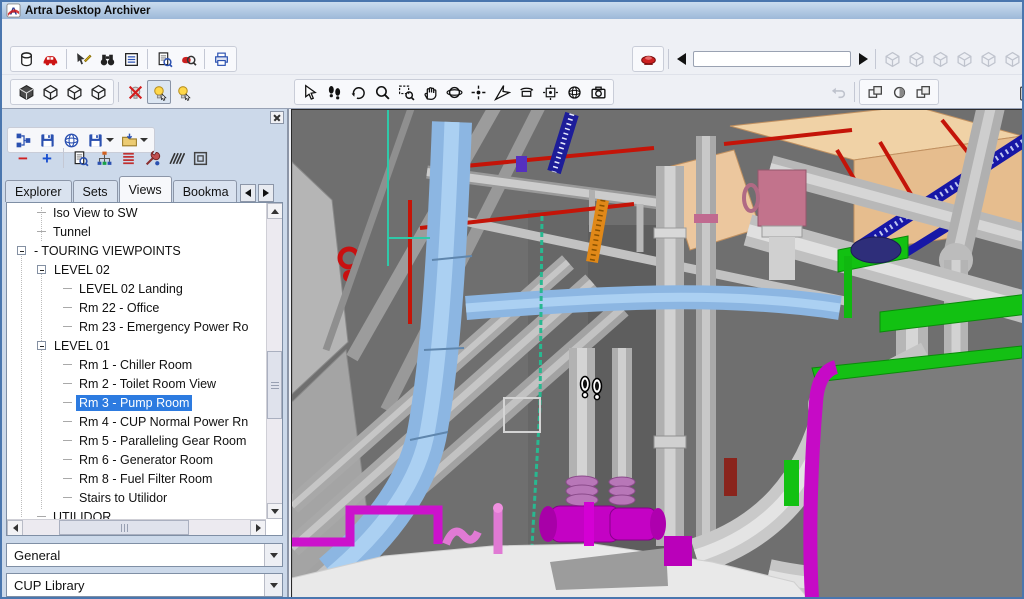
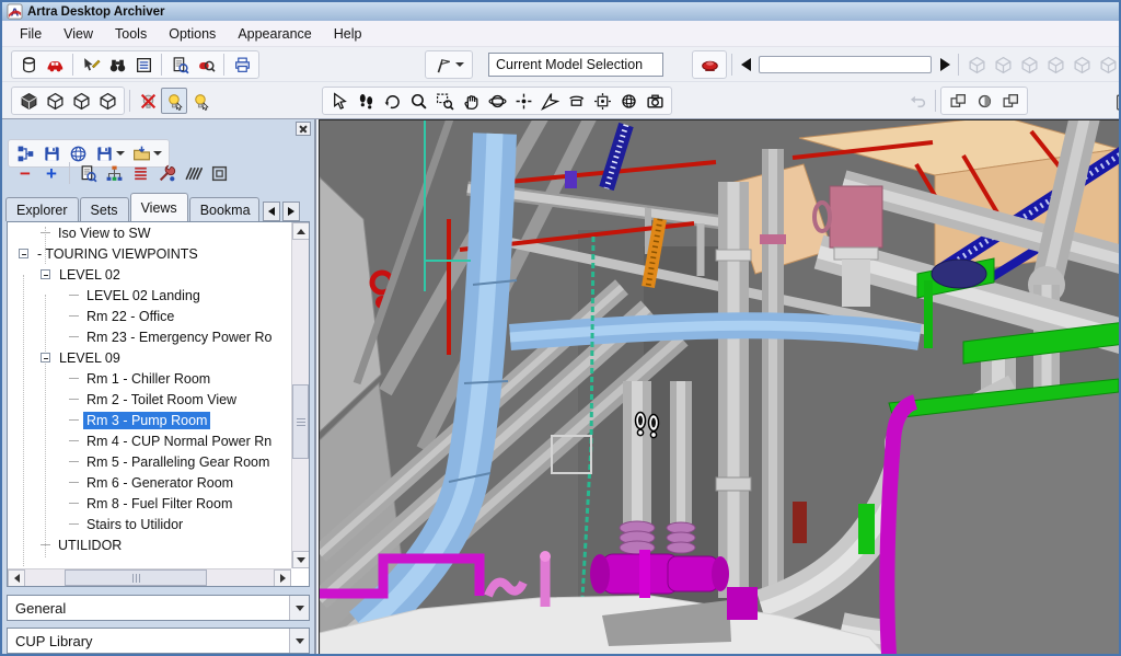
  A
  Artra Desktop Archiver
+ File
+ View
+ Tools
+ Options
+ Appearance
+ Help
+ Current Model Selection
  −
  +
  Explorer
  Sets
  Views
  Bookma
  Iso View to SW
- Tunnel
  - TOURING VIEWPOINTS
  LEVEL 02
  LEVEL 02 Landing
  Rm 22 - Office
  Rm 23 - Emergency Power Ro
- LEVEL 01
+ LEVEL 09
  Rm 1 - Chiller Room
  Rm 2 - Toilet Room View
  Rm 3 - Pump Room
  Rm 4 - CUP Normal Power Rn
  Rm 5 - Paralleling Gear Room
  Rm 6 - Generator Room
  Rm 8 - Fuel Filter Room
  Stairs to Utilidor
  UTILIDOR
  General
  CUP Library
